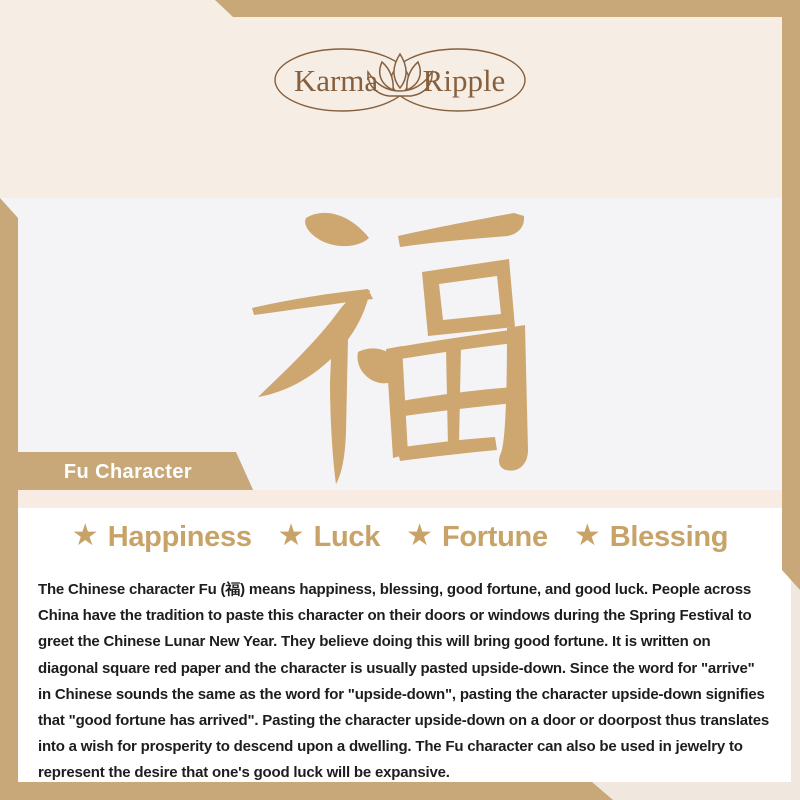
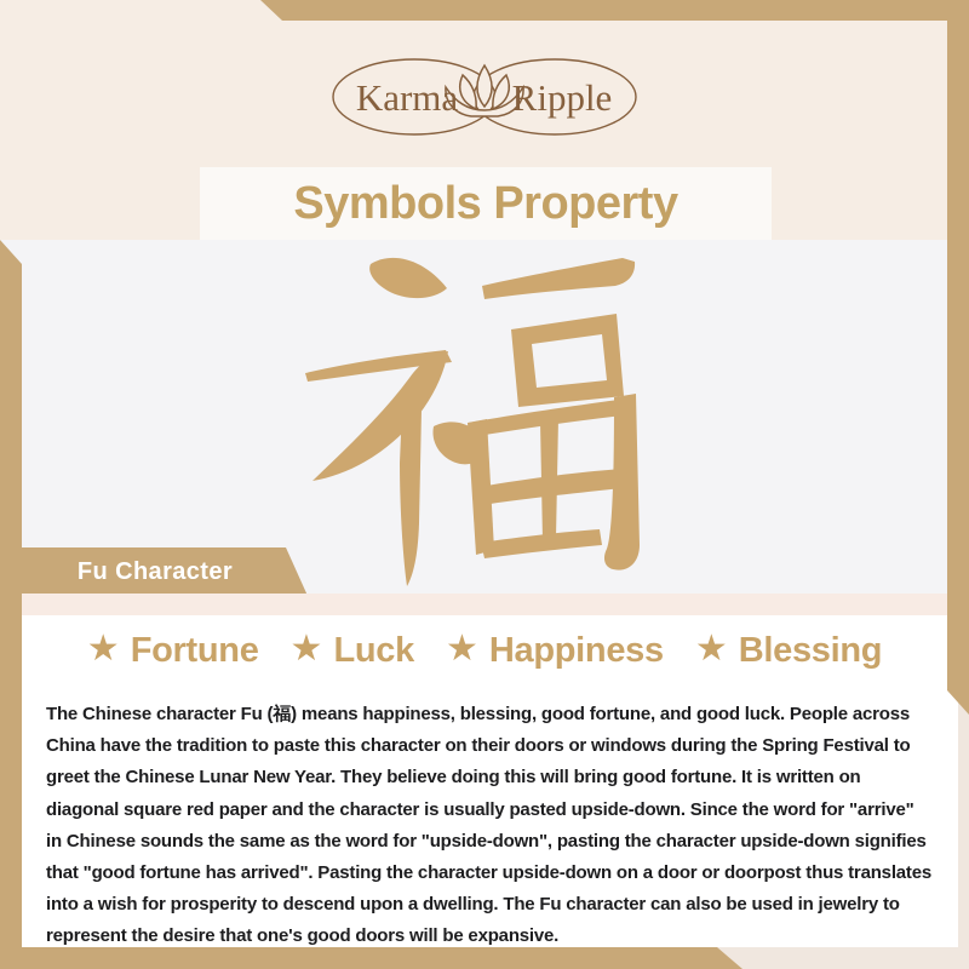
  Karma
  Ripple
+ Symbols Property
  Fu Character
  ★
- Happiness
+ Fortune
  ★
  Luck
  ★
- Fortune
+ Happiness
  ★
  Blessing
- The Chinese character Fu (福) means happiness, blessing, good fortune, and good luck. People across China have the tradition to paste this character on their doors or windows during the Spring Festival to greet the Chinese Lunar New Year. They believe doing this will bring good fortune. It is written on diagonal square red paper and the character is usually pasted upside-down. Since the word for "arrive" in Chinese sounds the same as the word for "upside-down", pasting the character upside-down signifies that "good fortune has arrived". Pasting the character upside-down on a door or doorpost thus translates into a wish for prosperity to descend upon a dwelling. The Fu character can also be used in jewelry to represent the desire that one's good luck will be expansive.
+ The Chinese character Fu (福) means happiness, blessing, good fortune, and good luck. People across China have the tradition to paste this character on their doors or windows during the Spring Festival to greet the Chinese Lunar New Year. They believe doing this will bring good fortune. It is written on diagonal square red paper and the character is usually pasted upside-down. Since the word for "arrive" in Chinese sounds the same as the word for "upside-down", pasting the character upside-down signifies that "good fortune has arrived". Pasting the character upside-down on a door or doorpost thus translates into a wish for prosperity to descend upon a dwelling. The Fu character can also be used in jewelry to represent the desire that one's good doors will be expansive.
